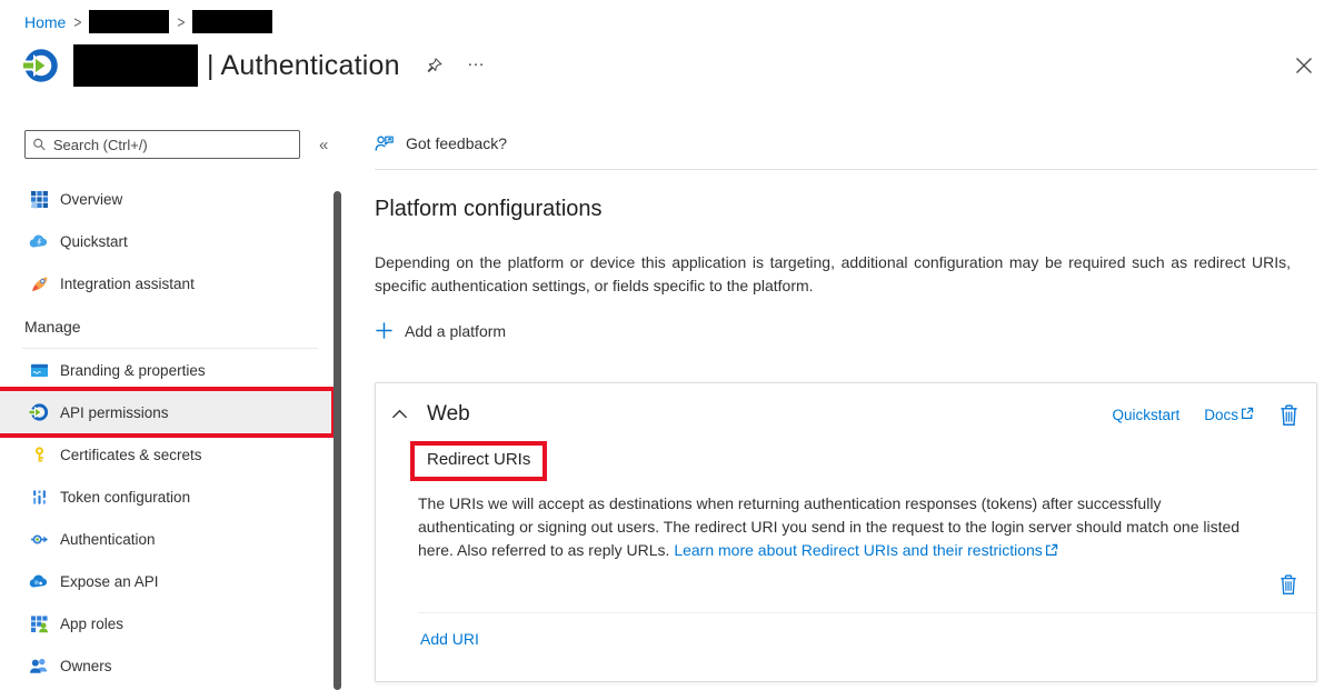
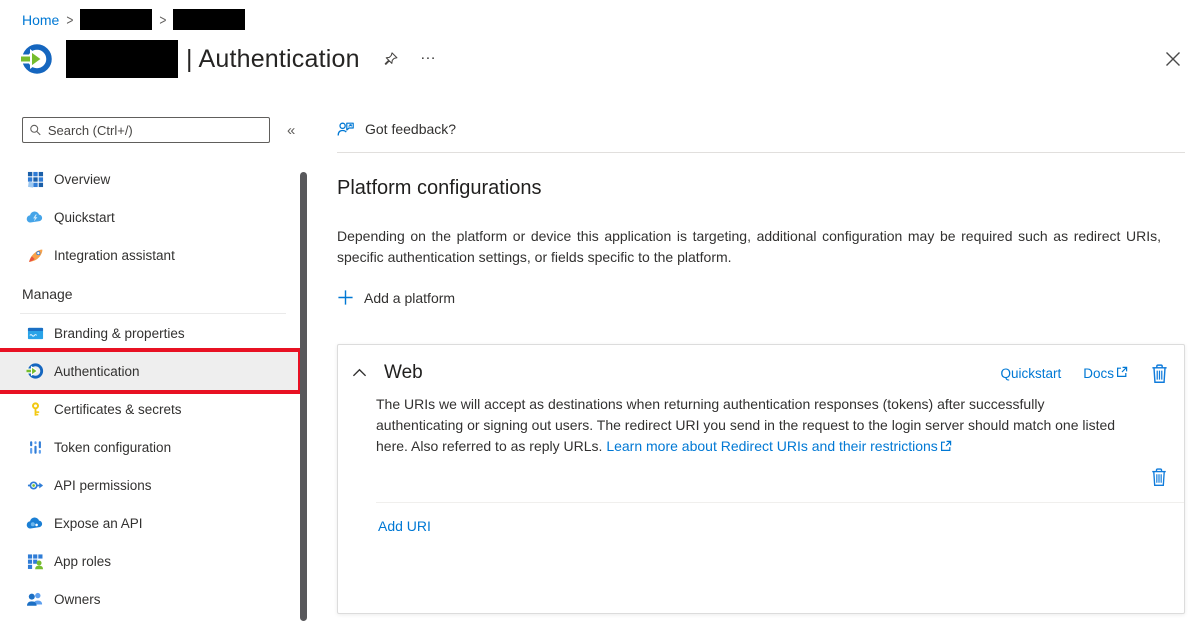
  Home
  >
  >
  | Authentication
  ...
  Search (Ctrl+/)
  «
  Overview
  Quickstart
  Integration assistant
  Manage
  Branding & properties
- API permissions
+ Authentication
  Certificates & secrets
  Token configuration
- Authentication
+ API permissions
  Expose an API
  App roles
  Owners
  Got feedback?
  Platform configurations
  Depending on the platform or device this application is targeting, additional configuration may be required such as redirect URIs, specific authentication settings, or fields specific to the platform.
  Add a platform
  Web
  Quickstart
  Docs
- Redirect URIs
  The URIs we will accept as destinations when returning authentication responses (tokens) after successfully authenticating or signing out users. The redirect URI you send in the request to the login server should match one listed here. Also referred to as reply URLs. Learn more about Redirect URIs and their restrictions
  Add URI
